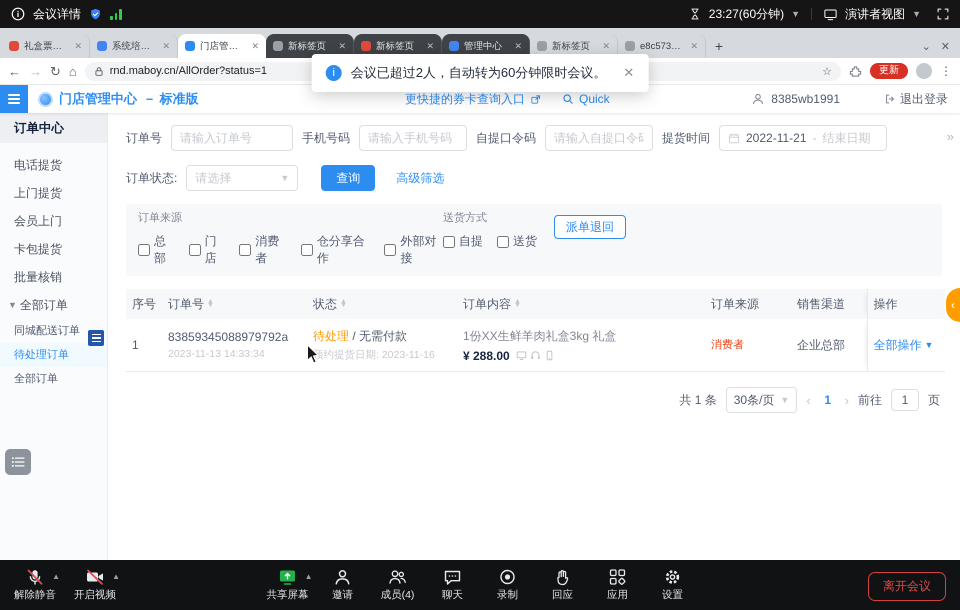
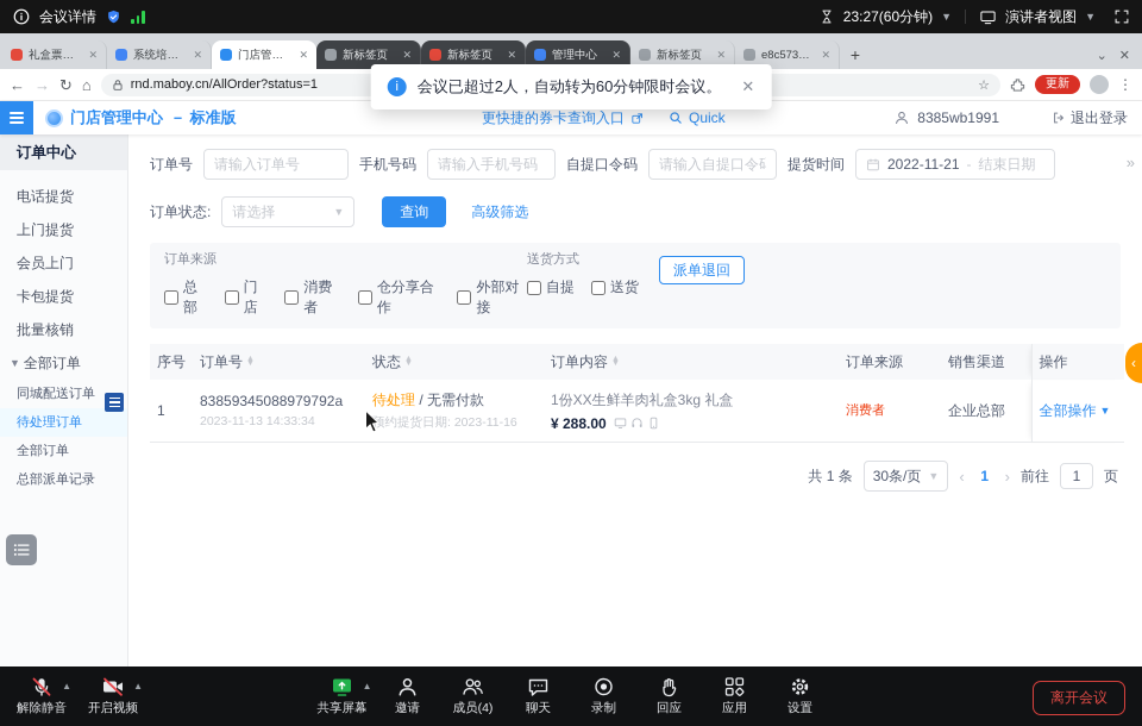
  会议详情
  23:27(60分钟)
  ▼
  演讲者视图
  ▼
  ✕
  系统培训学
  ✕
  门店管理中
  ✕
  新标签页
  ✕
  新标签页
  ✕
  管理中心
  ✕
  新标签页
  ✕
  ✕
  +
  ⌄
  ✕
  ←
  →
  ↻
  ⌂
  rnd.maboy.cn/AllOrder?status=1
  ☆
  更新
  ⋮
  门店管理中心
  － 标准版
  更快捷的券卡查询入口
  Quick
  8385wb1991
  退出登录
  订单中心
  电话提货
  上门提货
  会员上门
  卡包提货
  批量核销
  ▼
  全部订单
  同城配送订单
  待处理订单
  全部订单
+ 总部派单记录
  订单号
  请输入订单号
  手机号码
  请输入手机号码
  自提口令码
  请输入自提口令码
  提货时间
  2022-11-21
  -
  结束日期
  »
  订单状态:
  请选择
  ▼
  查询
  高级筛选
  订单来源
  总部
  门店
  消费者
  仓分享合作
  外部对接
  送货方式
  自提
  送货
  派单退回
  序号	订单号	状态	订单内容	订单来源	销售渠道	操作
  1	83859345088979792a 2023-11-13 14:33:34	待处理 / 无需付款 预约提货日期: 2023-11-16	1份XX生鲜羊肉礼盒3kg 礼盒 ¥ 288.00	消费者	企业总部	全部操作 ▼
  共 1 条
  30条/页
  ▼
  ‹
  1
  ›
  前往
  1
  页
  解除静音
  ▲
  开启视频
  ▲
  共享屏幕
  ▲
  邀请
  成员(4)
  聊天
  录制
  回应
  应用
  设置
  离开会议
  i
  会议已超过2人，自动转为60分钟限时会议。
  ✕
  ‹
